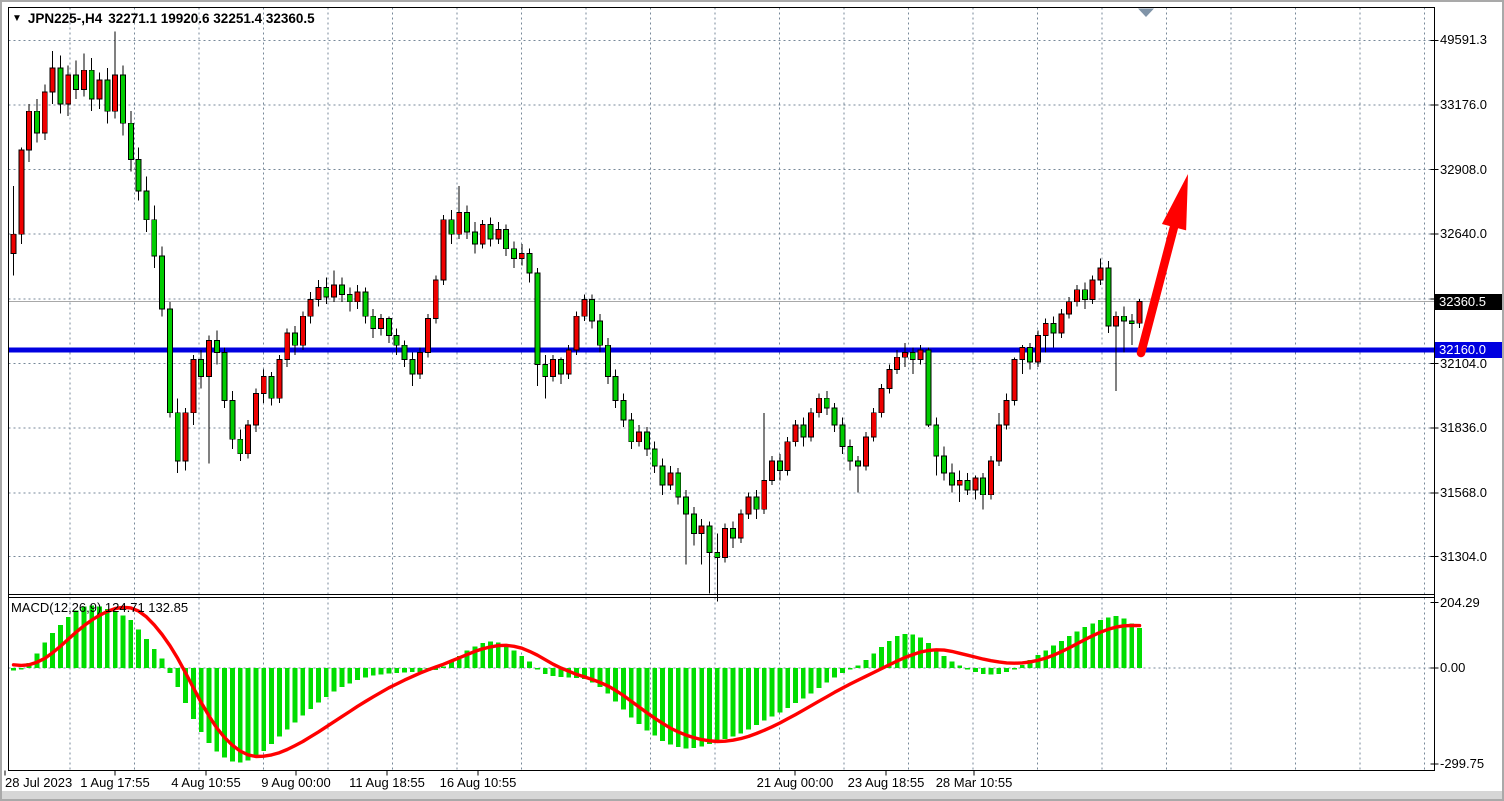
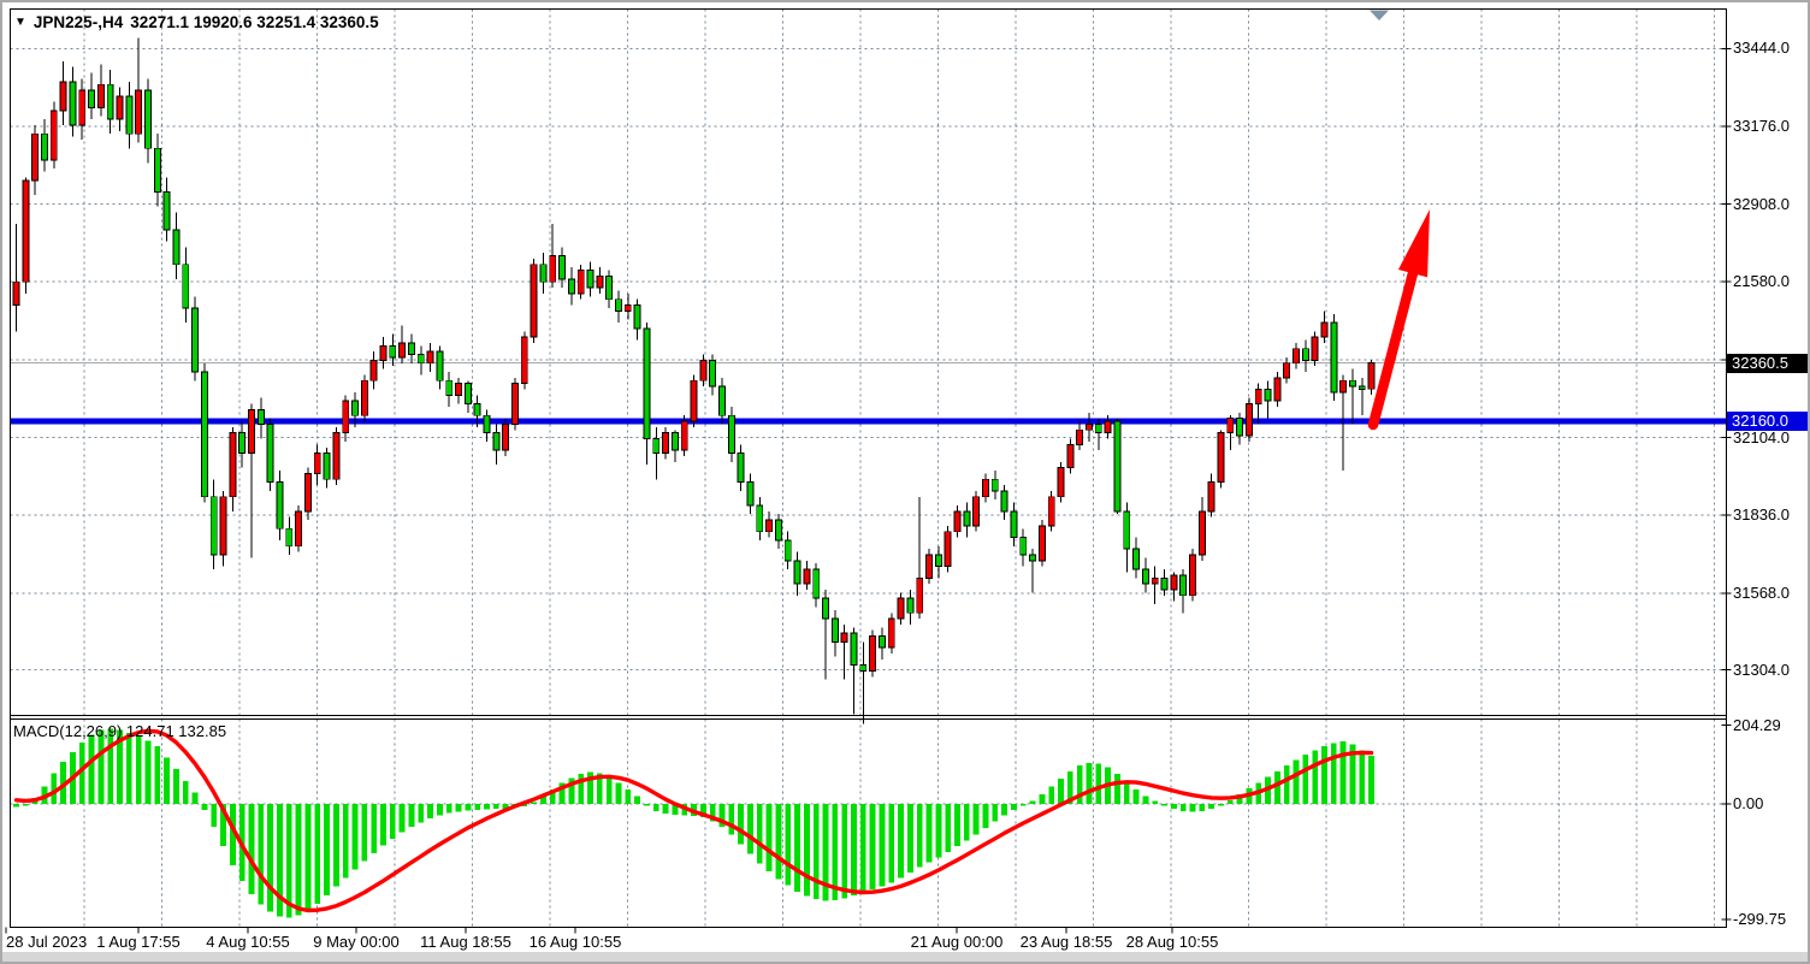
  ▼
  JPN225-,H4
  32271.1 19920.6 32251.4 32360.5
  MACD(12,26,9) 124.71 132.85
- 49591.3
+ 33444.0
  33176.0
  32908.0
- 32640.0
+ 21580.0
  32104.0
  31836.0
  31568.0
  31304.0
  204.29
  0.00
  -299.75
  32360.5
  32160.0
  28 Jul 2023
  1 Aug 17:55
  4 Aug 10:55
- 9 Aug 00:00
+ 9 May 00:00
  11 Aug 18:55
  16 Aug 10:55
  21 Aug 00:00
  23 Aug 18:55
- 28 Mar 10:55
+ 28 Aug 10:55
